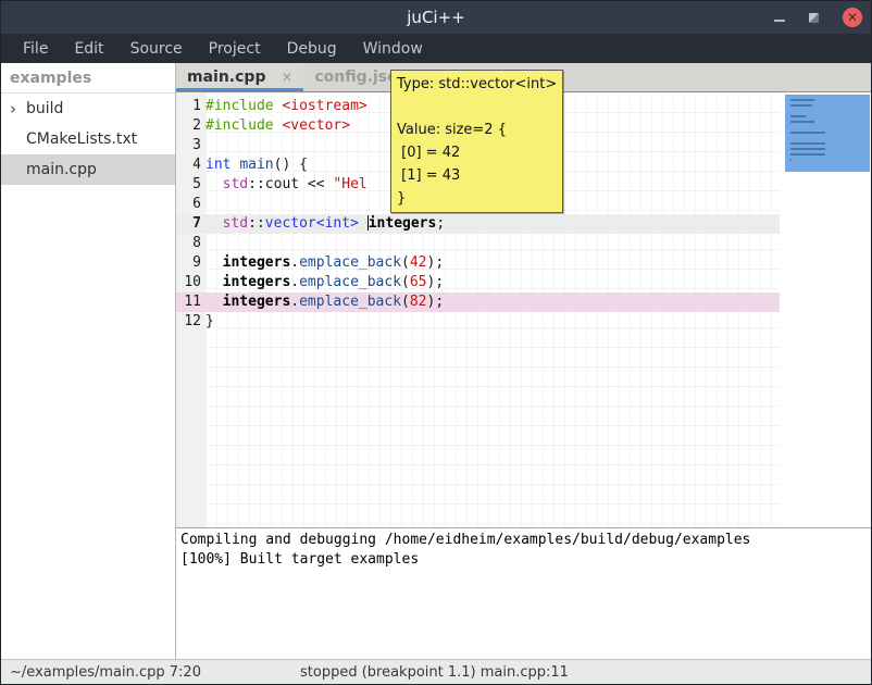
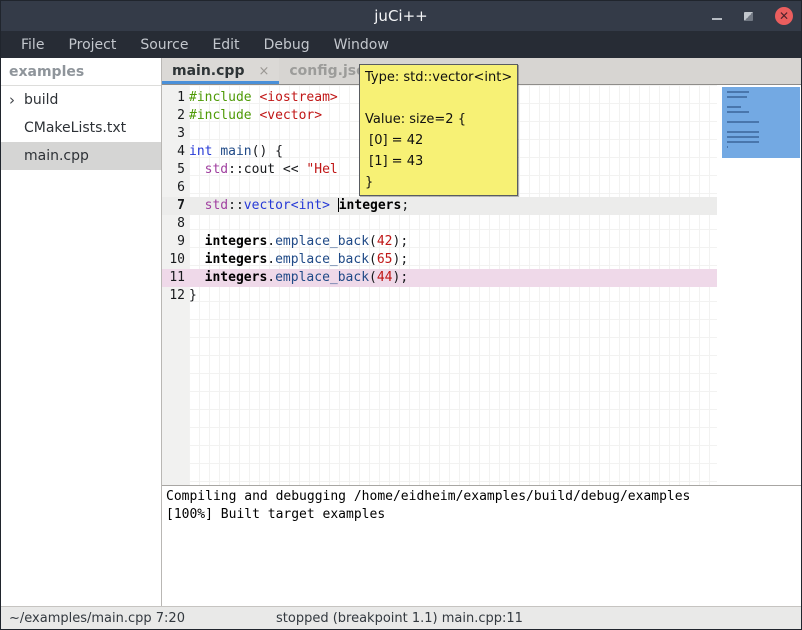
  juCi++
  ✕
  File
- Edit
+ Project
  Source
- Project
+ Edit
  Debug
  Window
  examples
  ›
  build
  CMakeLists.txt
  main.cpp
  main.cpp
  ×
  config.js
  1
  2
  3
  4
  5
  6
  7
  8
  9
  10
  11
  12
  #include <iostream>
  #include <vector>
  int main() {
  std::cout << "Hel
  std::vector<int> integers;
  integers.emplace_back(42);
  integers.emplace_back(65);
- integers.emplace_back(82);
+ integers.emplace_back(44);
  }
  Compiling and debugging /home/eidheim/examples/build/debug/examples
  [100%] Built target examples
  ~/examples/main.cpp 7:20
  stopped (breakpoint 1.1) main.cpp:11
  Type: std::vector<int>
  Value: size=2 {
  [0] = 42
  [1] = 43
  }
